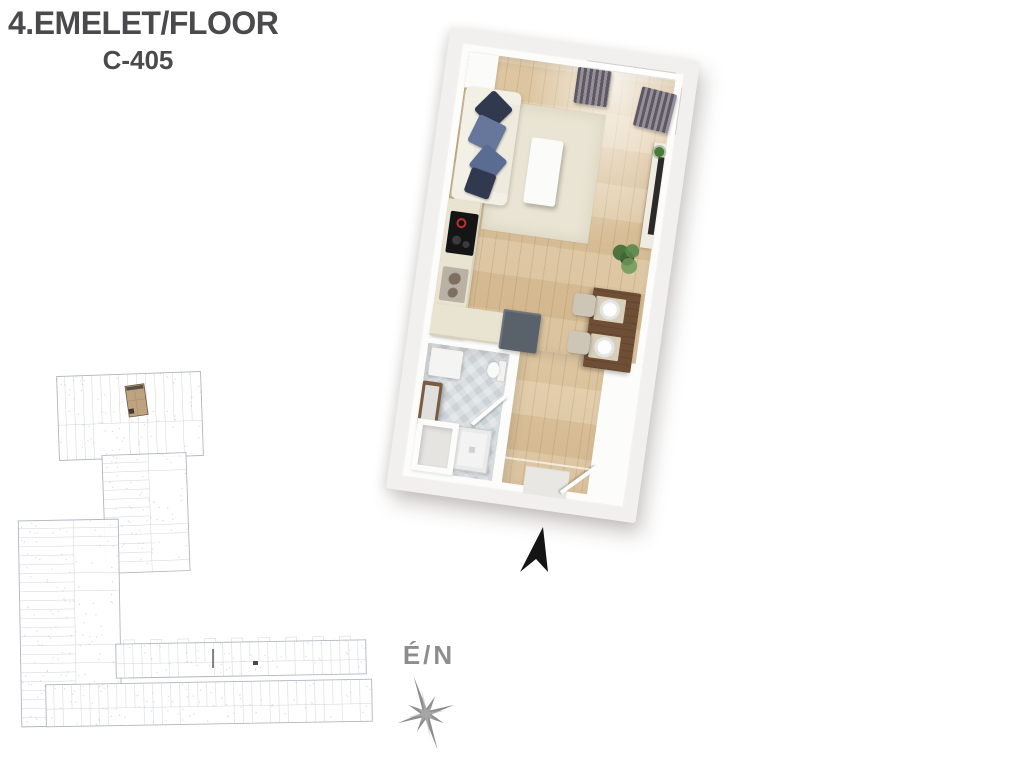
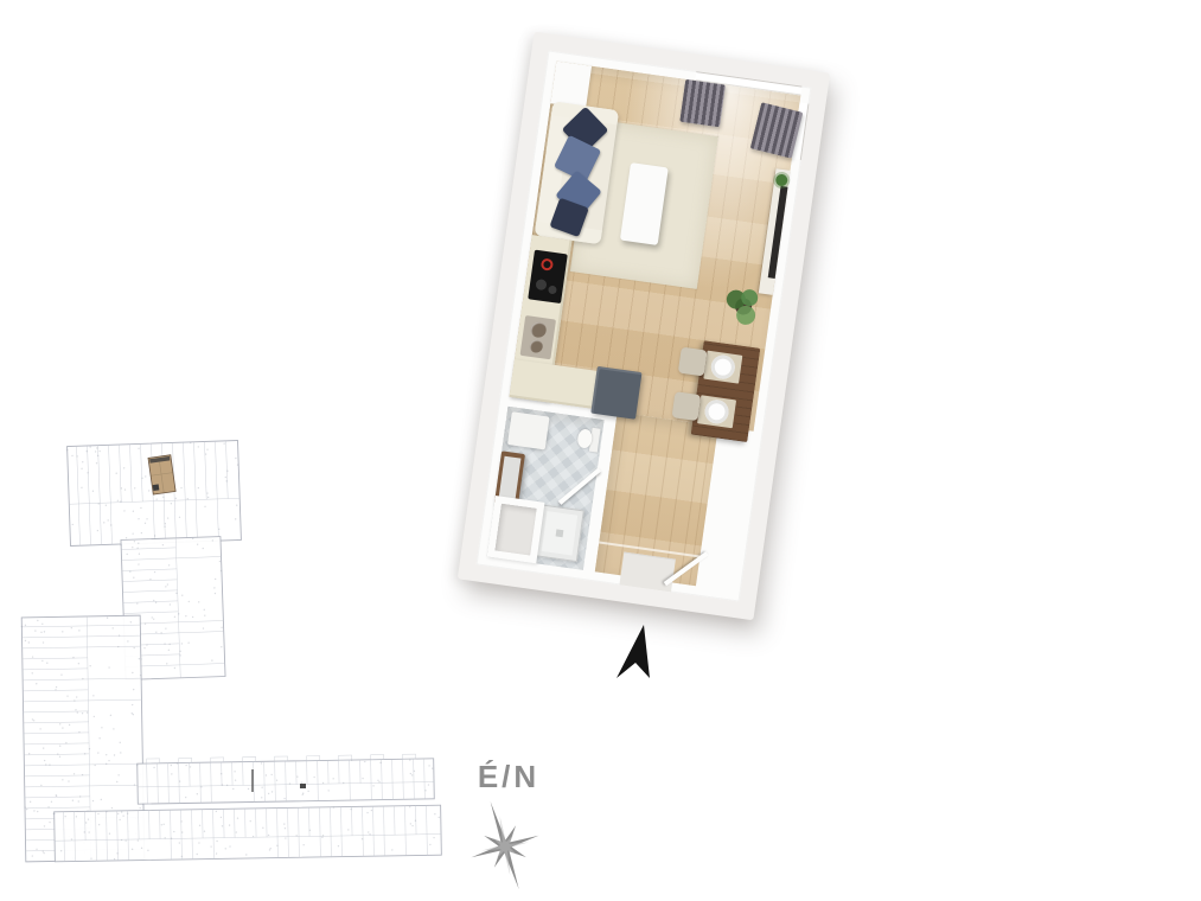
- 4.EMELET/FLOOR
- C-405
  É/N
